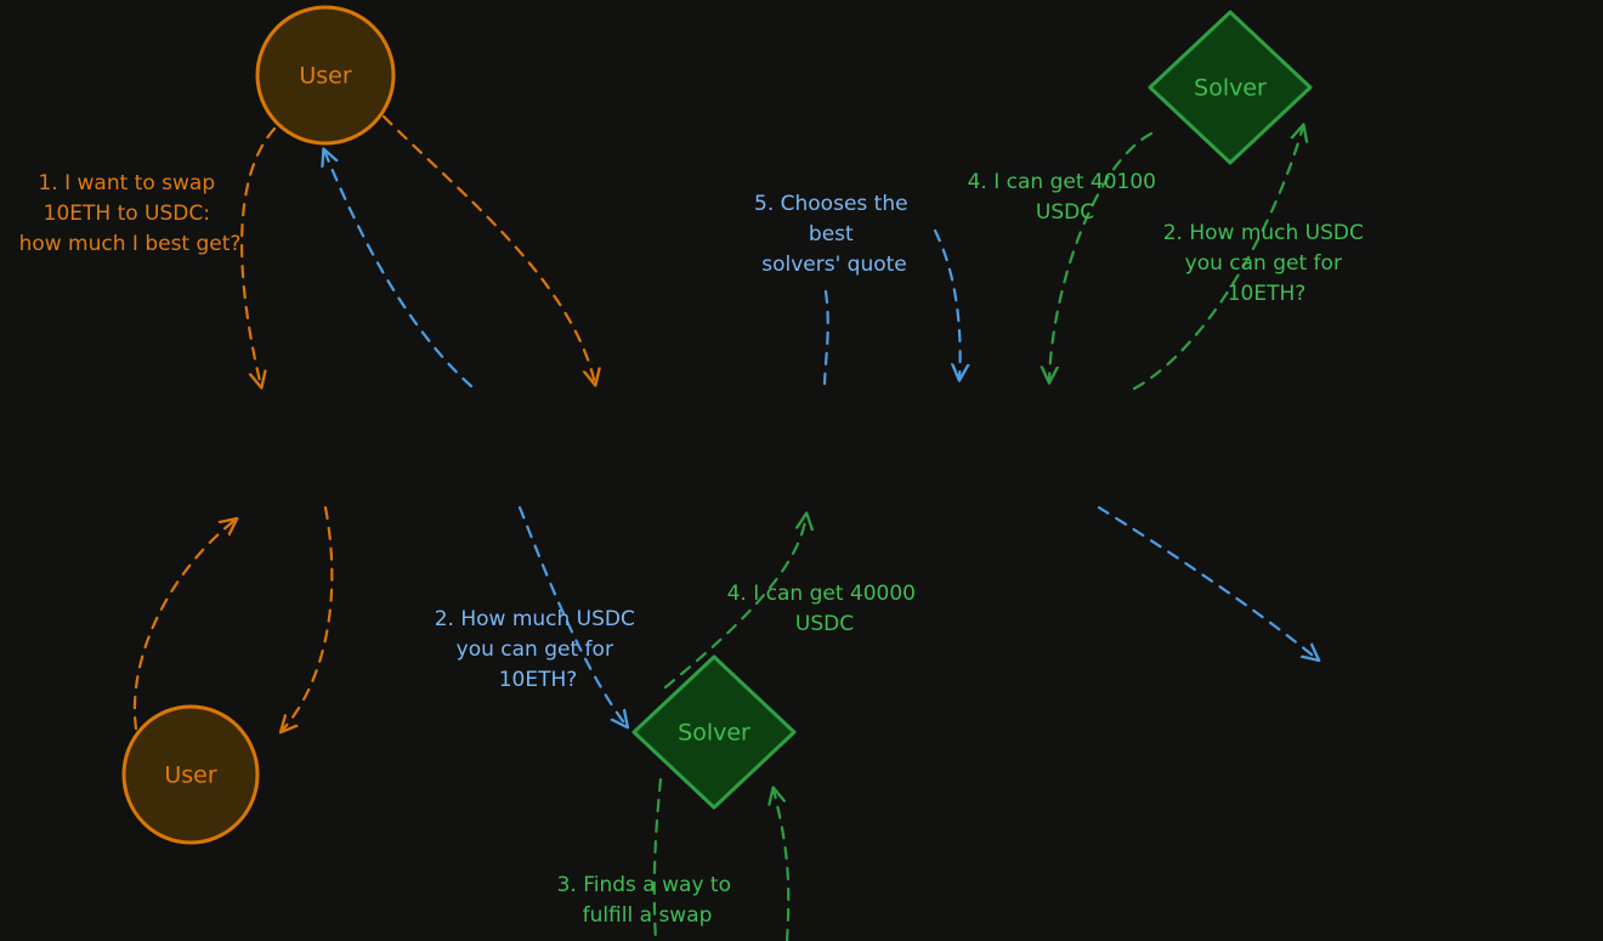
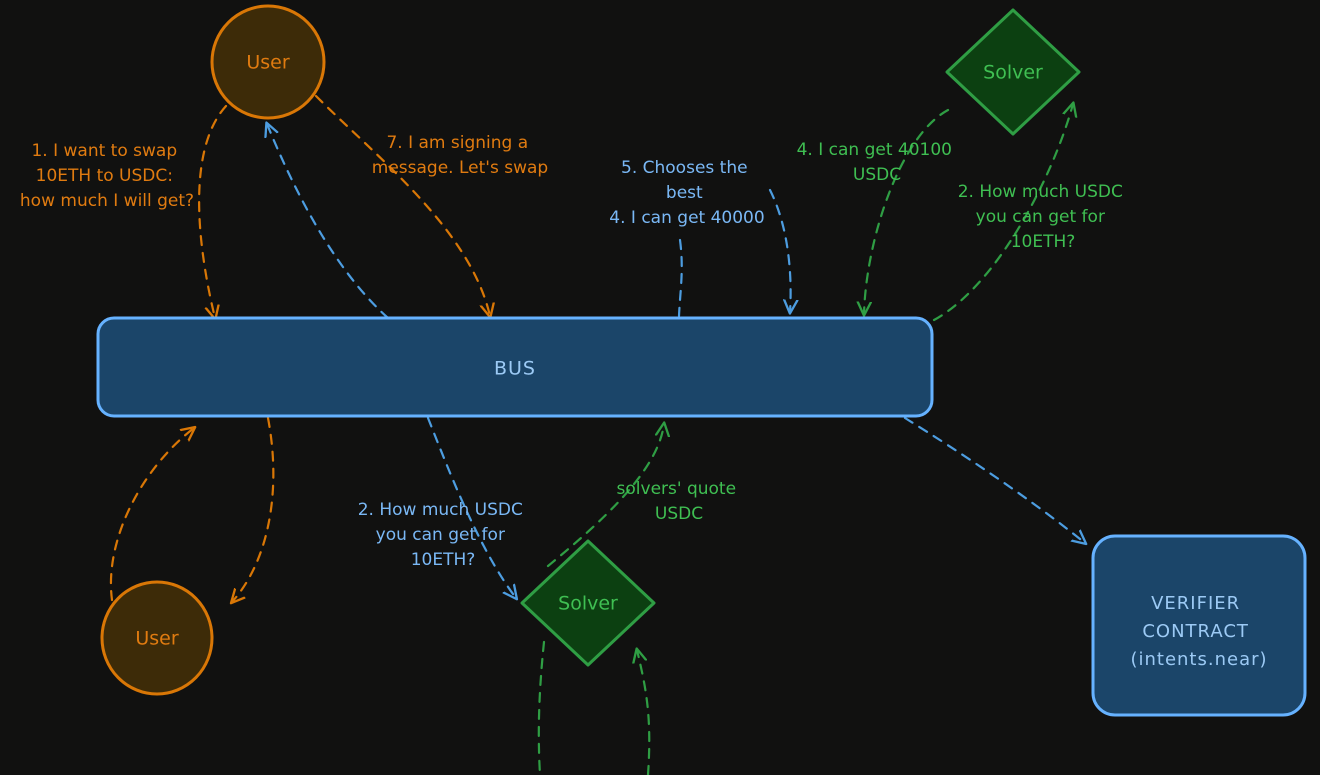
- 1. I want to swap 10ETH to USDC: how much I best get?
+ 1. I want to swap 10ETH to USDC: how much I will get?
+ 7. I am signing a message. Let's swap
- 5. Chooses the best solvers' quote
+ 5. Chooses the best 4. I can get 40000
  4. I can get 40100 USDC
  2. How much USDC you can get for 10ETH?
  2. How much USDC you can get for 10ETH?
- 4. I can get 40000 USDC
+ solvers' quote USDC
- 3. Finds a way to fulfill a swap
  User
  User
  Solver
  Solver
+ BUS
+ VERIFIER CONTRACT (intents.near)
